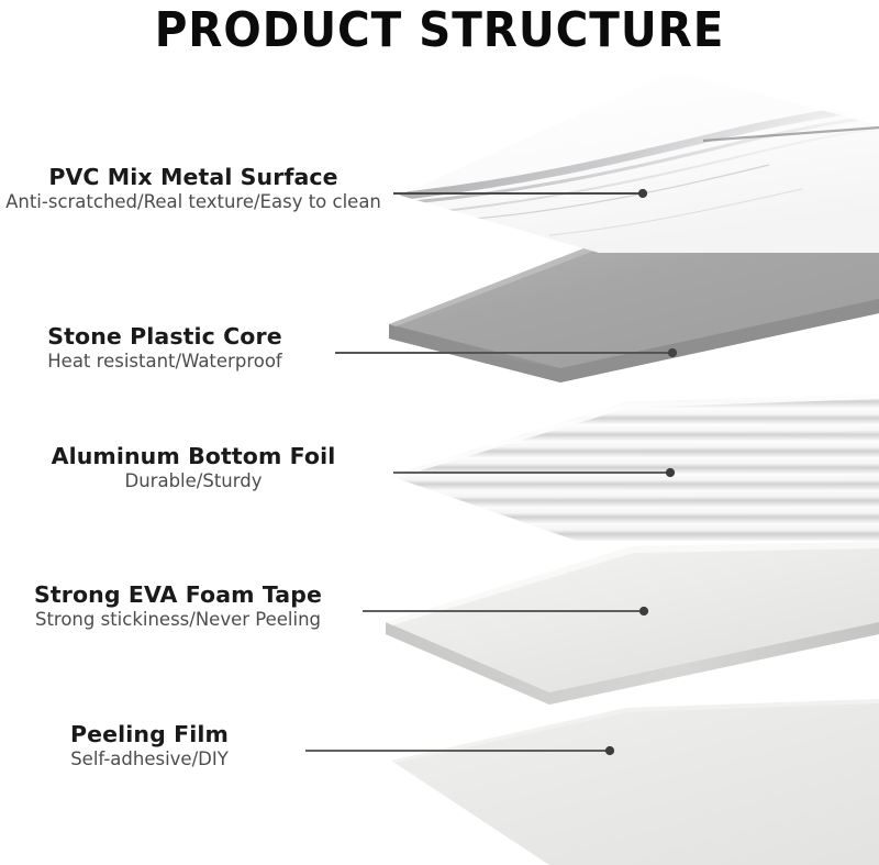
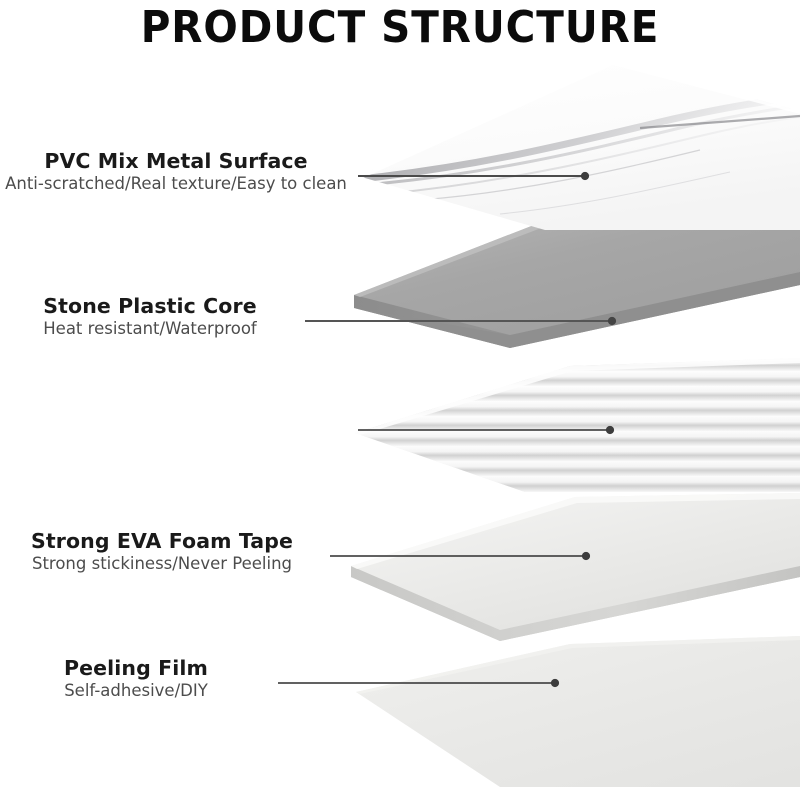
  PRODUCT STRUCTURE
  PVC Mix Metal Surface
  Anti-scratched/Real texture/Easy to clean
  Stone Plastic Core
  Heat resistant/Waterproof
- Aluminum Bottom Foil
- Durable/Sturdy
  Strong EVA Foam Tape
  Strong stickiness/Never Peeling
  Peeling Film
  Self-adhesive/DIY
